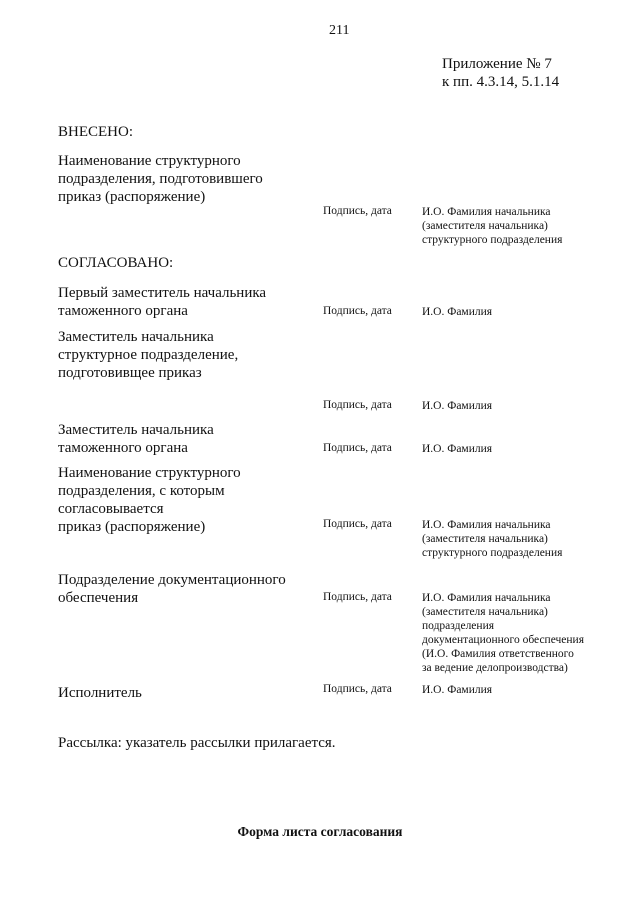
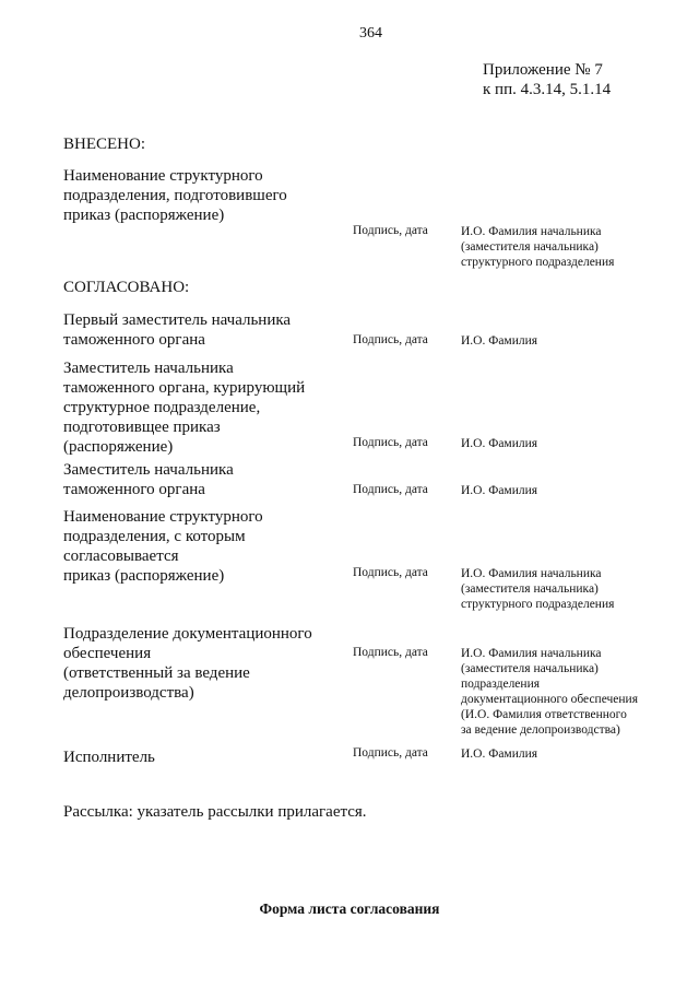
- 211
+ 364
  Приложение № 7
  к пп. 4.3.14, 5.1.14
  ВНЕСЕНО:
  Наименование структурного
  подразделения, подготовившего
  приказ (распоряжение)
  Подпись, дата
  И.О. Фамилия начальника
  (заместителя начальника)
  структурного подразделения
  СОГЛАСОВАНО:
  Первый заместитель начальника
  таможенного органа
  Подпись, дата
  И.О. Фамилия
  Заместитель начальника
+ таможенного органа, курирующий
  структурное подразделение,
  подготовивщее приказ
+ (распоряжение)
  Подпись, дата
  И.О. Фамилия
  Заместитель начальника
  таможенного органа
  Подпись, дата
  И.О. Фамилия
  Наименование структурного
  подразделения, с которым
  согласовывается
  приказ (распоряжение)
  Подпись, дата
  И.О. Фамилия начальника
  (заместителя начальника)
  структурного подразделения
  Подразделение документационного
  обеспечения
+ (ответственный за ведение
+ делопроизводства)
  Подпись, дата
  И.О. Фамилия начальника
  (заместителя начальника)
  подразделения
  документационного обеспечения
  (И.О. Фамилия ответственного
  за ведение делопроизводства)
  Исполнитель
  Подпись, дата
  И.О. Фамилия
  Рассылка: указатель рассылки прилагается.
  Форма листа согласования
